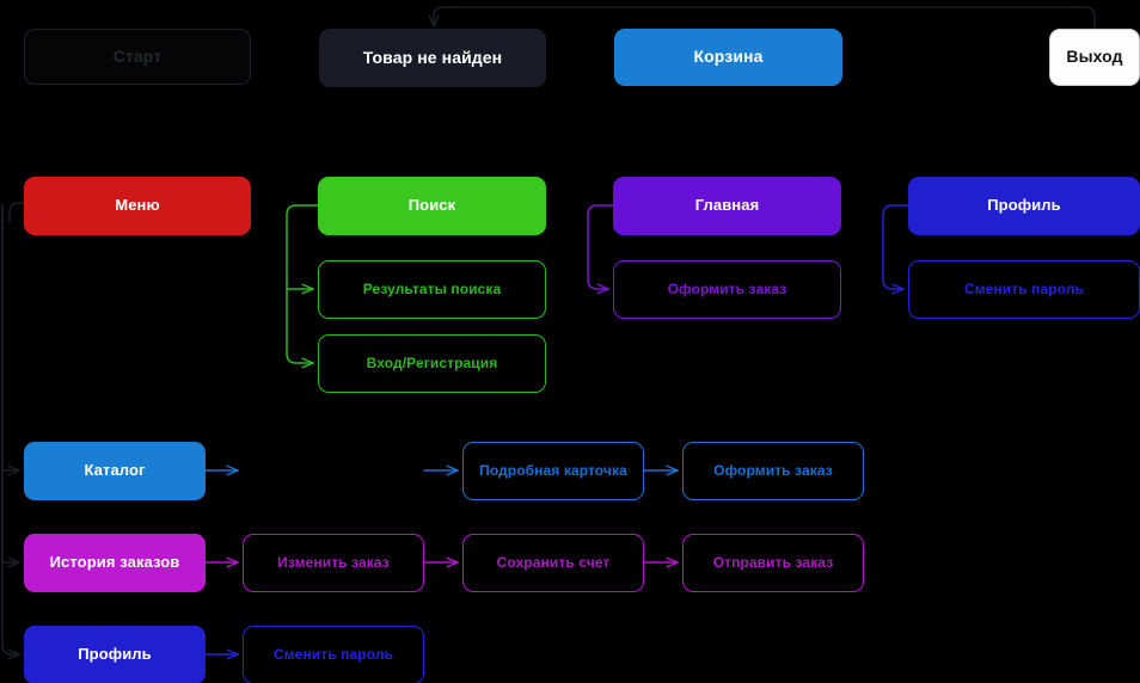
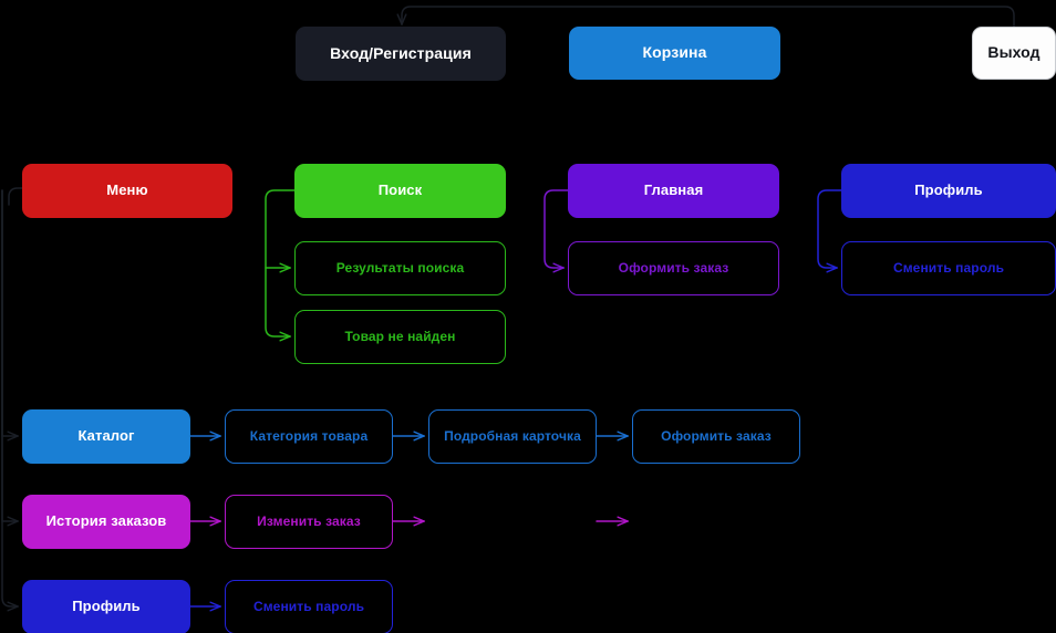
- Старт
- Товар не найден
+ Вход/Регистрация
  Корзина
  Выход
  Меню
  Поиск
  Главная
  Профиль
  Результаты поиска
- Вход/Регистрация
+ Товар не найден
  Оформить заказ
  Сменить пароль
  Каталог
+ Категория товара
  Подробная карточка
  Оформить заказ
  История заказов
  Изменить заказ
- Сохранить счет
- Отправить заказ
  Профиль
  Сменить пароль
